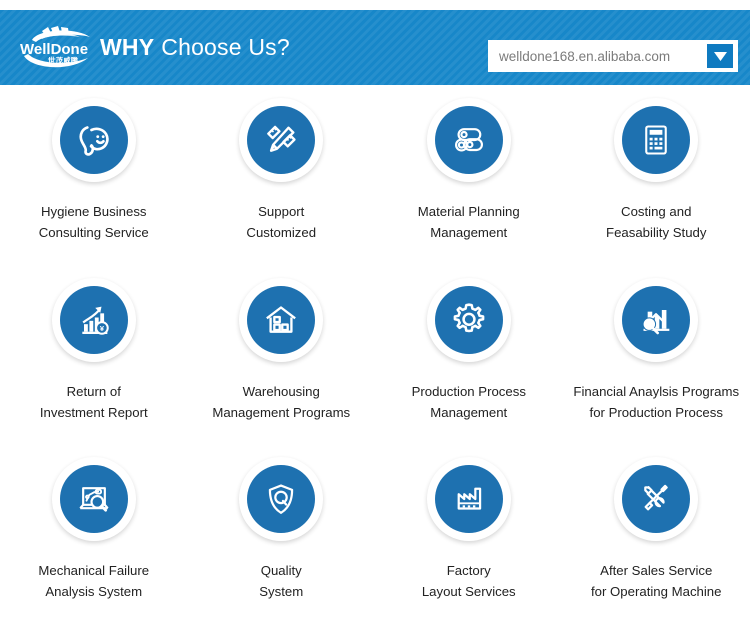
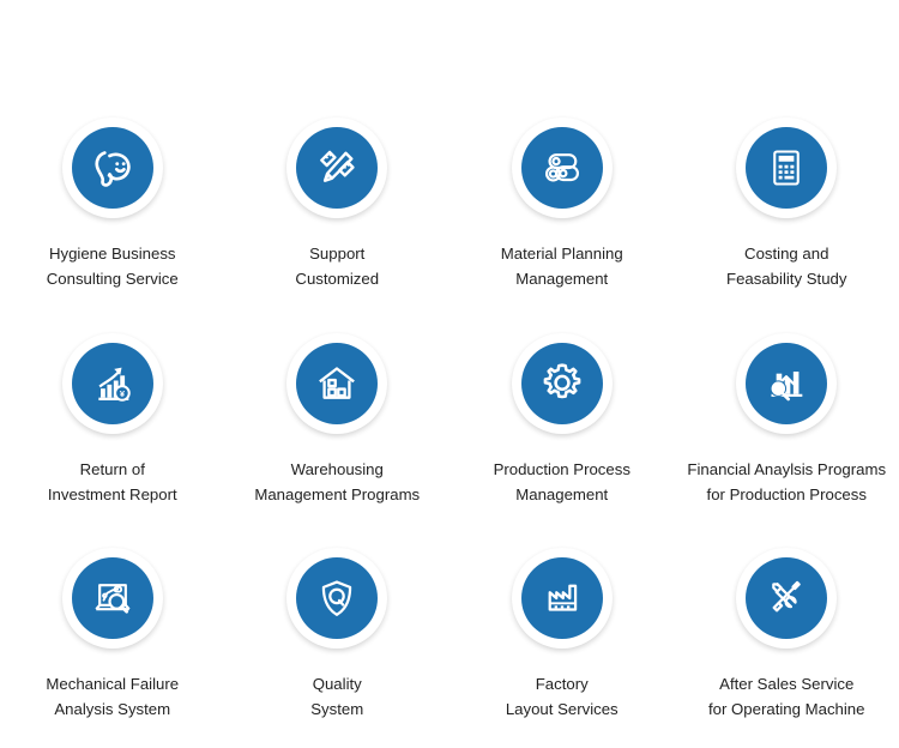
- WellDone
- 世茂威腾
- WHY
- Choose Us?
- welldone168.en.alibaba.com
  Hygiene Business
  Consulting Service
  Support
  Customized
  Material Planning
  Management
  Costing and
  Feasability Study
  ¥
  Return of
  Investment Report
  Warehousing
  Management Programs
  Production Process
  Management
  Financial Anaylsis Programs
  for Production Process
  Mechanical Failure
  Analysis System
  Quality
  System
  Factory
  Layout Services
  After Sales Service
  for Operating Machine
